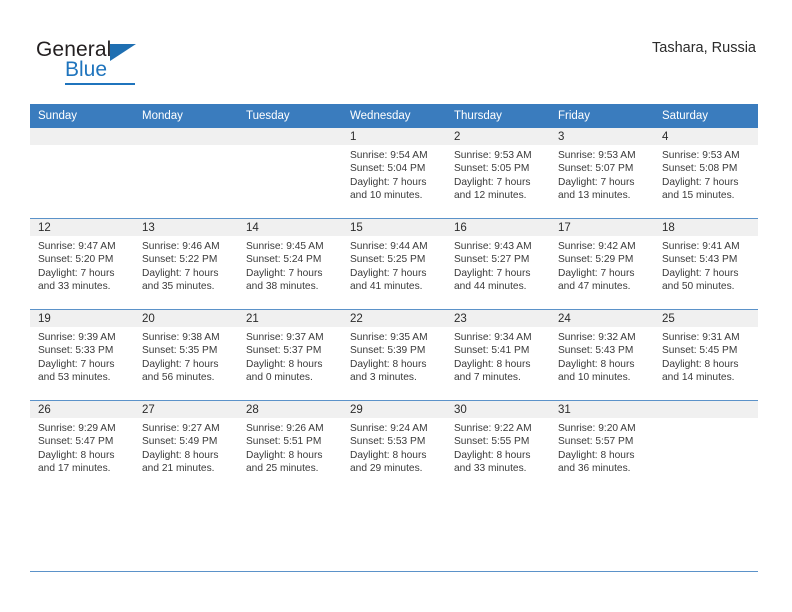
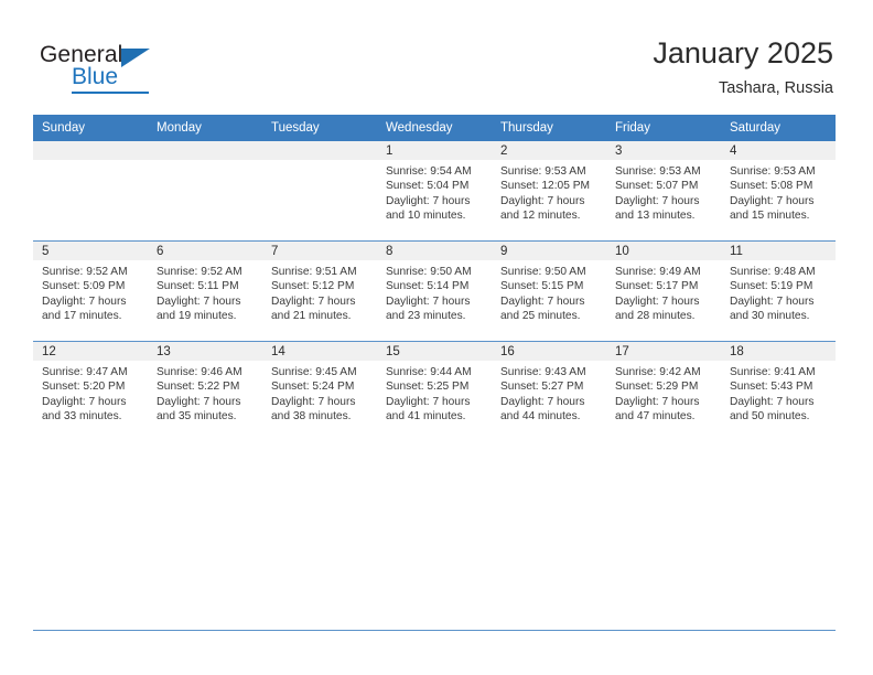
  General
  Blue
+ January 2025
  Tashara, Russia
  Sunday	Monday	Tuesday	Wednesday	Thursday	Friday	Saturday
- 			1Sunrise: 9:54 AMSunset: 5:04 PMDaylight: 7 hoursand 10 minutes.	2Sunrise: 9:53 AMSunset: 5:05 PMDaylight: 7 hoursand 12 minutes.	3Sunrise: 9:53 AMSunset: 5:07 PMDaylight: 7 hoursand 13 minutes.	4Sunrise: 9:53 AMSunset: 5:08 PMDaylight: 7 hoursand 15 minutes.
+ 			1Sunrise: 9:54 AMSunset: 5:04 PMDaylight: 7 hoursand 10 minutes.	2Sunrise: 9:53 AMSunset: 12:05 PMDaylight: 7 hoursand 12 minutes.	3Sunrise: 9:53 AMSunset: 5:07 PMDaylight: 7 hoursand 13 minutes.	4Sunrise: 9:53 AMSunset: 5:08 PMDaylight: 7 hoursand 15 minutes.
+ 5Sunrise: 9:52 AMSunset: 5:09 PMDaylight: 7 hoursand 17 minutes.	6Sunrise: 9:52 AMSunset: 5:11 PMDaylight: 7 hoursand 19 minutes.	7Sunrise: 9:51 AMSunset: 5:12 PMDaylight: 7 hoursand 21 minutes.	8Sunrise: 9:50 AMSunset: 5:14 PMDaylight: 7 hoursand 23 minutes.	9Sunrise: 9:50 AMSunset: 5:15 PMDaylight: 7 hoursand 25 minutes.	10Sunrise: 9:49 AMSunset: 5:17 PMDaylight: 7 hoursand 28 minutes.	11Sunrise: 9:48 AMSunset: 5:19 PMDaylight: 7 hoursand 30 minutes.
  12Sunrise: 9:47 AMSunset: 5:20 PMDaylight: 7 hoursand 33 minutes.	13Sunrise: 9:46 AMSunset: 5:22 PMDaylight: 7 hoursand 35 minutes.	14Sunrise: 9:45 AMSunset: 5:24 PMDaylight: 7 hoursand 38 minutes.	15Sunrise: 9:44 AMSunset: 5:25 PMDaylight: 7 hoursand 41 minutes.	16Sunrise: 9:43 AMSunset: 5:27 PMDaylight: 7 hoursand 44 minutes.	17Sunrise: 9:42 AMSunset: 5:29 PMDaylight: 7 hoursand 47 minutes.	18Sunrise: 9:41 AMSunset: 5:43 PMDaylight: 7 hoursand 50 minutes.
- 19Sunrise: 9:39 AMSunset: 5:33 PMDaylight: 7 hoursand 53 minutes.	20Sunrise: 9:38 AMSunset: 5:35 PMDaylight: 7 hoursand 56 minutes.	21Sunrise: 9:37 AMSunset: 5:37 PMDaylight: 8 hoursand 0 minutes.	22Sunrise: 9:35 AMSunset: 5:39 PMDaylight: 8 hoursand 3 minutes.	23Sunrise: 9:34 AMSunset: 5:41 PMDaylight: 8 hoursand 7 minutes.	24Sunrise: 9:32 AMSunset: 5:43 PMDaylight: 8 hoursand 10 minutes.	25Sunrise: 9:31 AMSunset: 5:45 PMDaylight: 8 hoursand 14 minutes.
- 26Sunrise: 9:29 AMSunset: 5:47 PMDaylight: 8 hoursand 17 minutes.	27Sunrise: 9:27 AMSunset: 5:49 PMDaylight: 8 hoursand 21 minutes.	28Sunrise: 9:26 AMSunset: 5:51 PMDaylight: 8 hoursand 25 minutes.	29Sunrise: 9:24 AMSunset: 5:53 PMDaylight: 8 hoursand 29 minutes.	30Sunrise: 9:22 AMSunset: 5:55 PMDaylight: 8 hoursand 33 minutes.	31Sunrise: 9:20 AMSunset: 5:57 PMDaylight: 8 hoursand 36 minutes.
